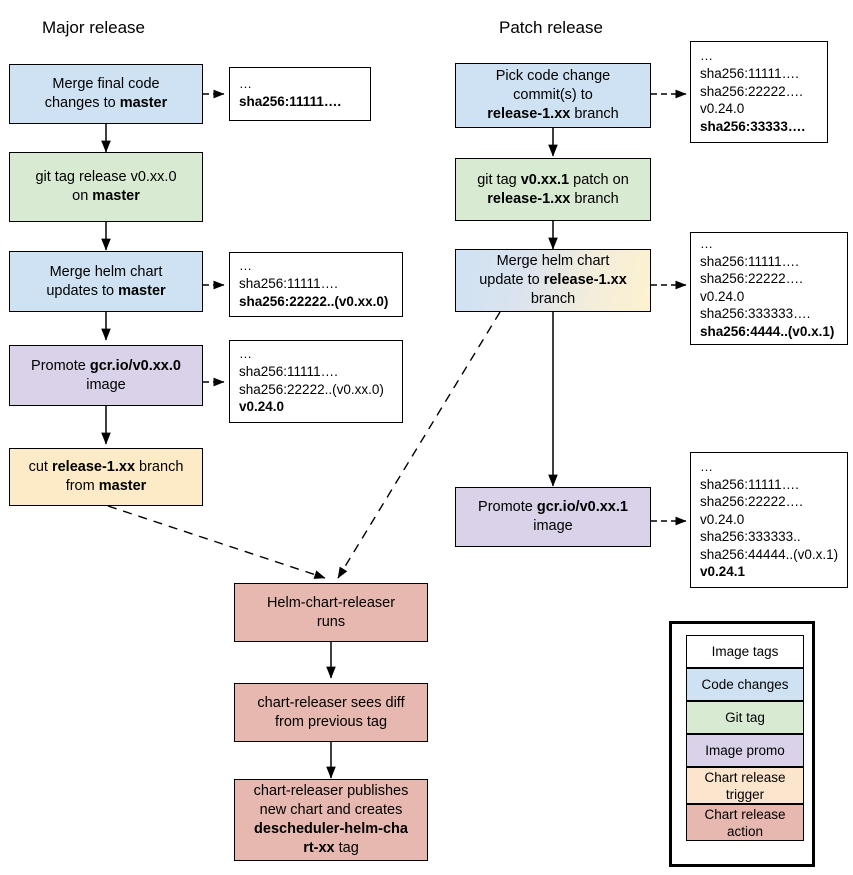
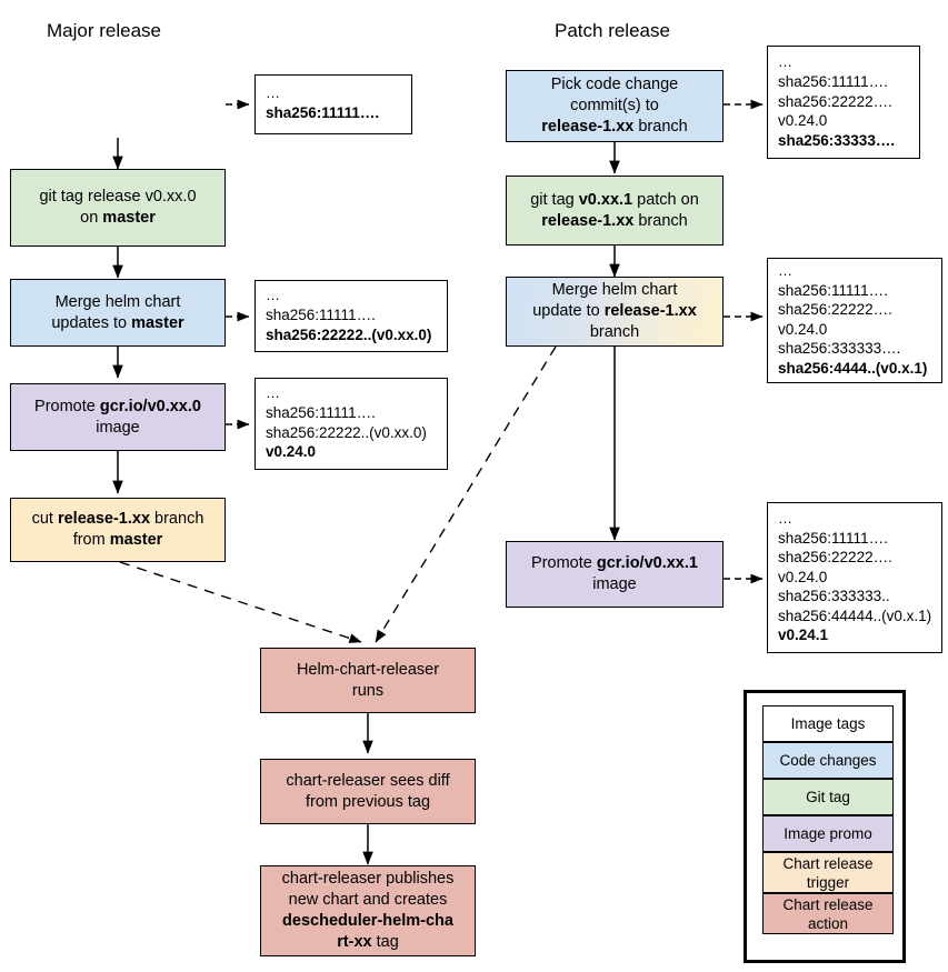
  Major release
  Patch release
- Merge final code
- changes to master
  git tag release v0.xx.0
  on master
  Merge helm chart
  updates to master
  Promote gcr.io/v0.xx.0
  image
  cut release-1.xx branch
  from master
  …
  sha256:11111….
  …
  sha256:11111….
  sha256:22222..(v0.xx.0)
  …
  sha256:11111….
  sha256:22222..(v0.xx.0)
  v0.24.0
  Pick code change
  commit(s) to
  release-1.xx branch
  git tag v0.xx.1 patch on
  release-1.xx branch
  Merge helm chart
  update to release-1.xx
  branch
  Promote gcr.io/v0.xx.1
  image
  …
  sha256:11111….
  sha256:22222….
  v0.24.0
  sha256:33333….
  …
  sha256:11111….
  sha256:22222….
  v0.24.0
  sha256:333333….
  sha256:4444..(v0.x.1)
  …
  sha256:11111….
  sha256:22222….
  v0.24.0
  sha256:333333..
  sha256:44444..(v0.x.1)
  v0.24.1
  Helm-chart-releaser
  runs
  chart-releaser sees diff
  from previous tag
  chart-releaser publishes
  new chart and creates
  descheduler-helm-cha
  rt-xx tag
  Image tags
  Code changes
  Git tag
  Image promo
  Chart release trigger
  Chart release action
